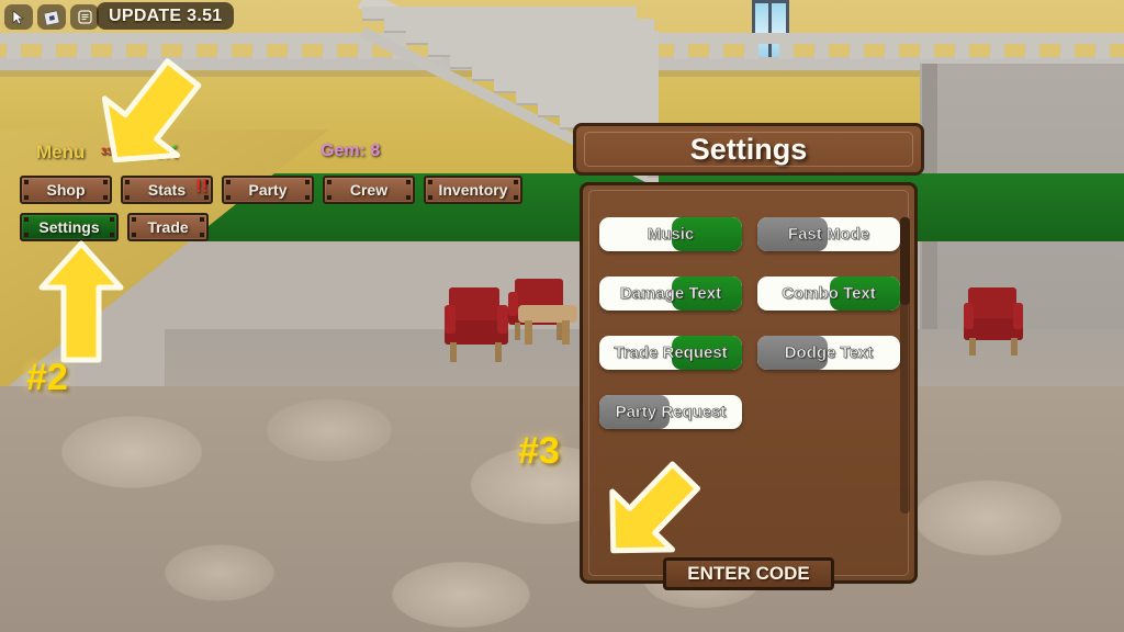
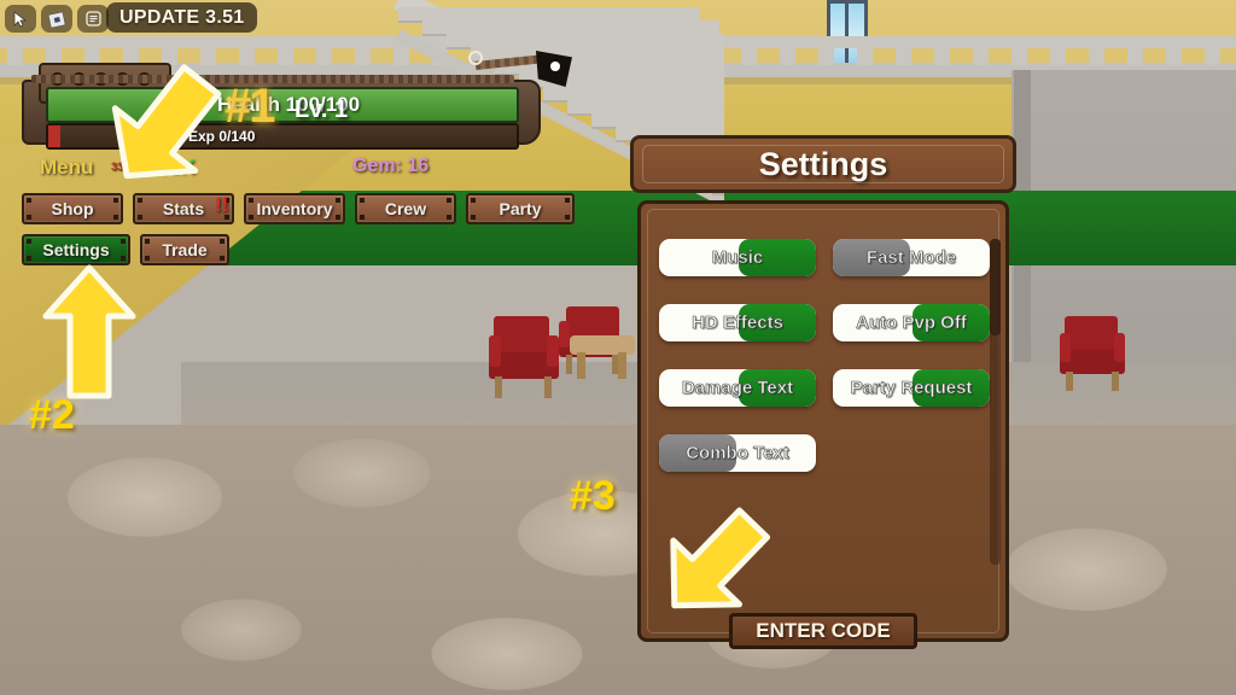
  UPDATE 3.51
+ Health 100/100
+ Exp 0/140
+ #1
+ Lv. 1
  Menu
  33
- Gem: 8
+ Gem: 16
  Shop
  Stats
  !!
- Party
+ Inventory
  Crew
- Inventory
+ Party
  Settings
  Trade
  Settings
  Music
  Fast Mode
+ HD Effects
+ Auto Pvp Off
  Damage Text
- Combo Text
+ Party Request
- Trade Request
- Dodge Text
- Party Request
+ Combo Text
  ENTER CODE
  #2
  #3
